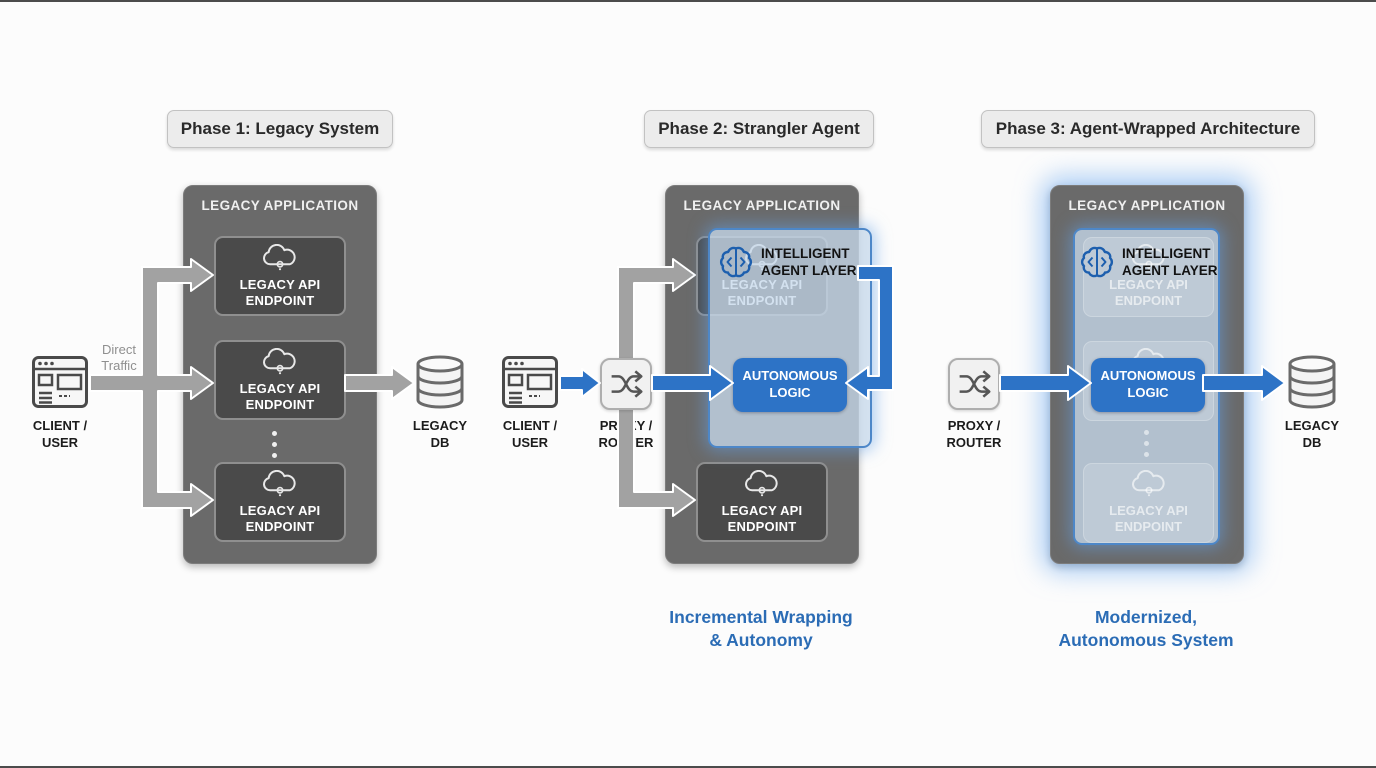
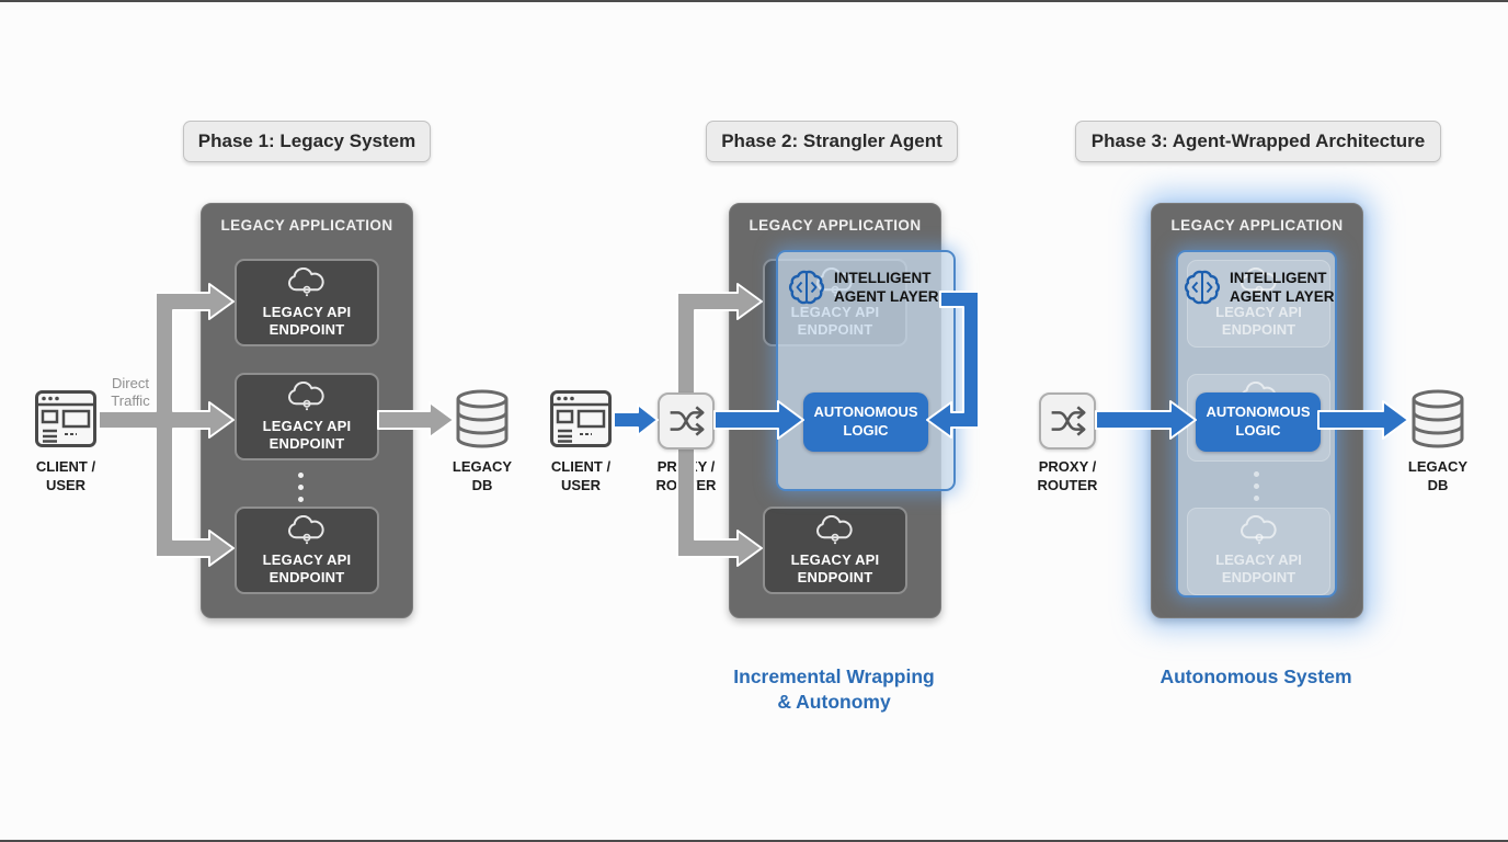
  Phase 1: Legacy System
  CLIENT / USER
  Direct Traffic
  LEGACY APPLICATION
  LEGACY API ENDPOINT
  LEGACY API ENDPOINT
  LEGACY API ENDPOINT
  LEGACY DB
  Phase 2: Strangler Agent
  CLIENT / USER
  LEGACY APPLICATION
  LEGACY API ENDPOINT
  LEGACY API ENDPOINT
  INTELLIGENT AGENT LAYER
  AUTONOMOUS LOGIC
  Incremental Wrapping
  & Autonomy
  Phase 3: Agent-Wrapped Architecture
  PROXY / ROUTER
  LEGACY APPLICATION
  LEGACY API ENDPOINT
  LEGACY API ENDPOINT
  INTELLIGENT AGENT LAYER
  AUTONOMOUS LOGIC
  LEGACY DB
- Modernized,
  Autonomous System
